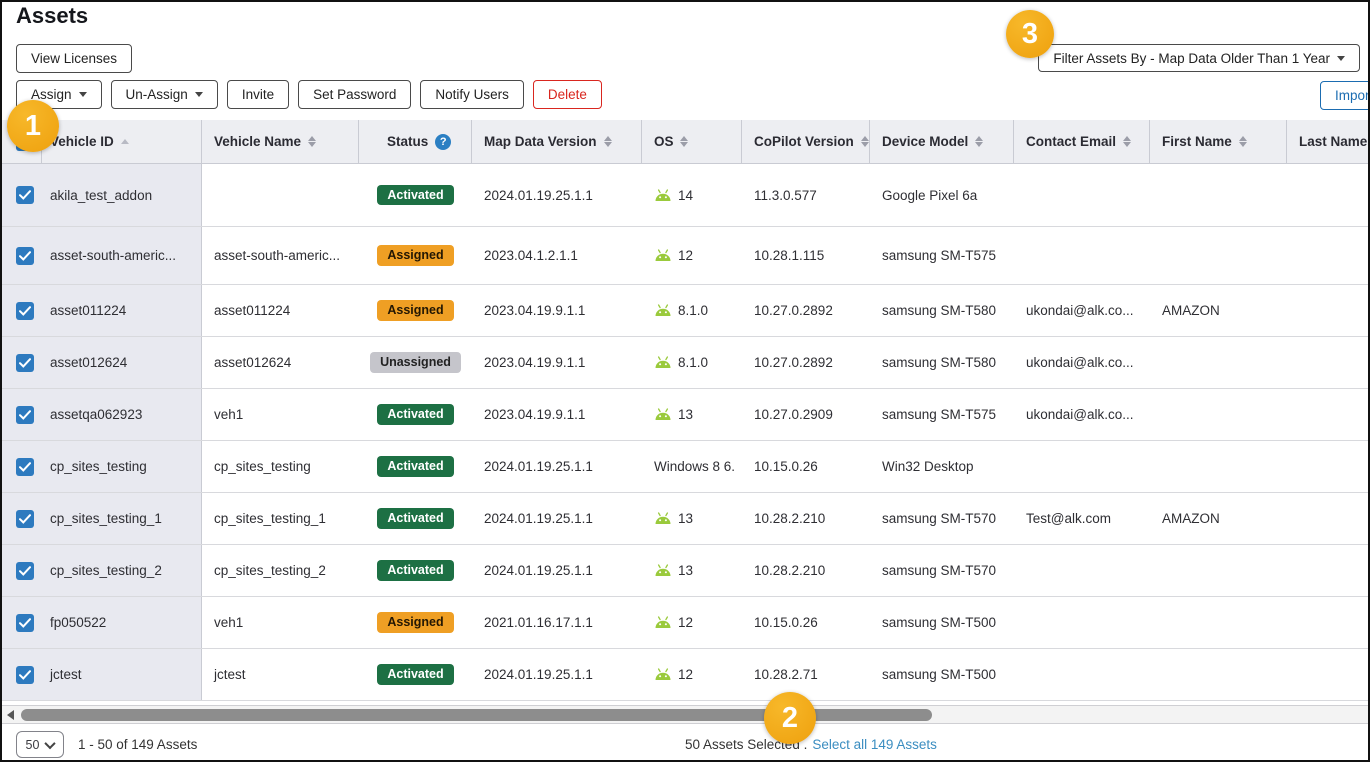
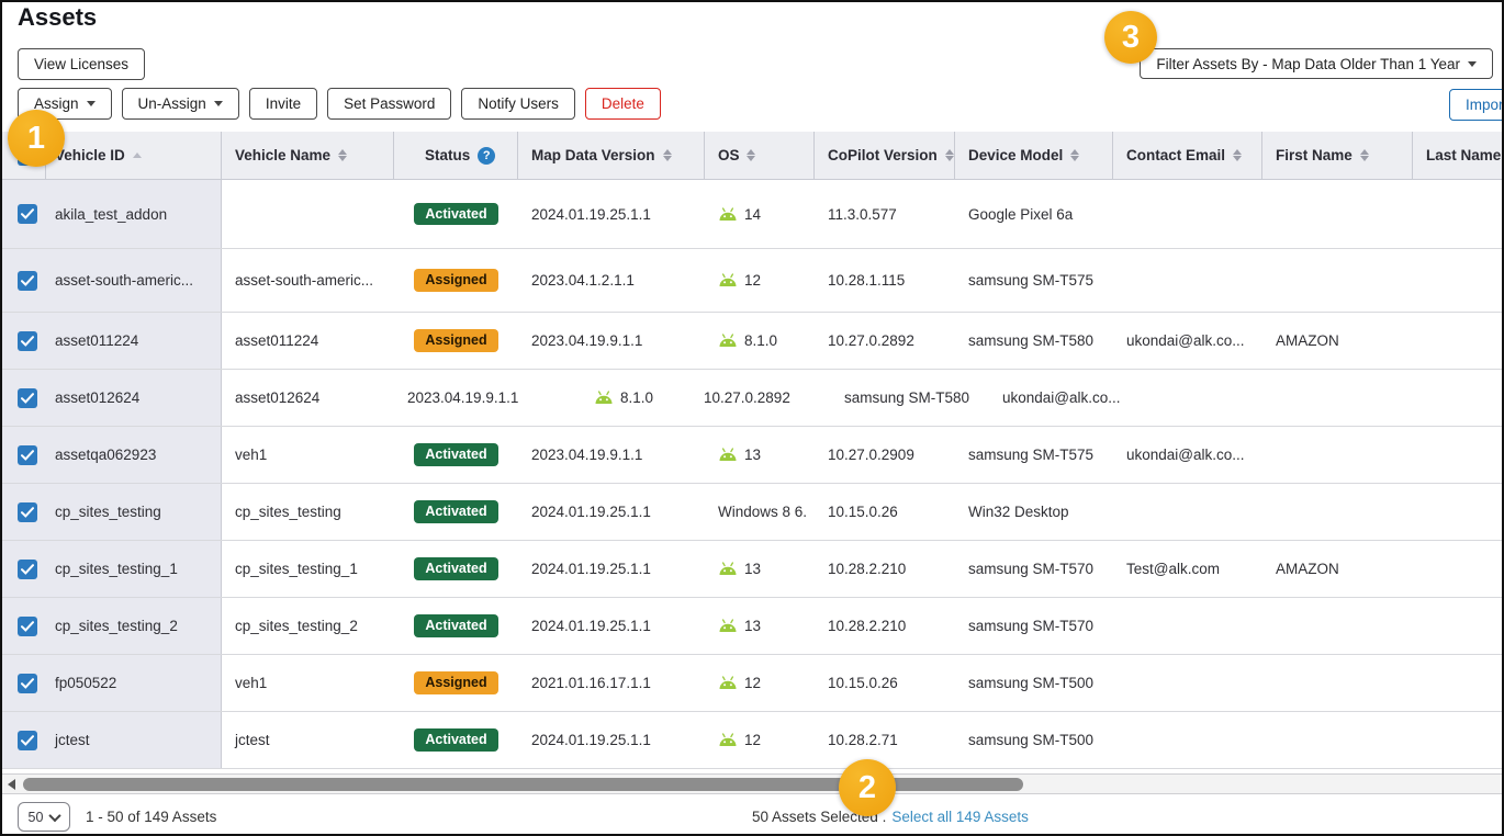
  Assets
  View Licenses
  Assign
  Un-Assign
  Invite
  Set Password
  Notify Users
  Delete
  Filter Assets By - Map Data Older Than 1 Year
  Impor
  Vehicle ID
  Vehicle Name
  Status
  ?
  Map Data Version
  OS
  CoPilot Version
  Device Model
  Contact Email
  First Name
  Last Name
  akila_test_addon
  Activated
  2024.01.19.25.1.1
  14
  11.3.0.577
  Google Pixel 6a
  asset-south-americ...
  asset-south-americ...
  Assigned
  2023.04.1.2.1.1
  12
  10.28.1.115
  samsung SM-T575
  asset011224
  asset011224
  Assigned
  2023.04.19.9.1.1
  8.1.0
  10.27.0.2892
  samsung SM-T580
  ukondai@alk.co...
  AMAZON
  asset012624
  asset012624
- Unassigned
  2023.04.19.9.1.1
  8.1.0
  10.27.0.2892
  samsung SM-T580
  ukondai@alk.co...
  assetqa062923
  veh1
  Activated
  2023.04.19.9.1.1
  13
  10.27.0.2909
  samsung SM-T575
  ukondai@alk.co...
  cp_sites_testing
  cp_sites_testing
  Activated
  2024.01.19.25.1.1
  Windows 8 6.
  10.15.0.26
  Win32 Desktop
  cp_sites_testing_1
  cp_sites_testing_1
  Activated
  2024.01.19.25.1.1
  13
  10.28.2.210
  samsung SM-T570
  Test@alk.com
  AMAZON
  cp_sites_testing_2
  cp_sites_testing_2
  Activated
  2024.01.19.25.1.1
  13
  10.28.2.210
  samsung SM-T570
  fp050522
  veh1
  Assigned
  2021.01.16.17.1.1
  12
  10.15.0.26
  samsung SM-T500
  jctest
  jctest
  Activated
  2024.01.19.25.1.1
  12
  10.28.2.71
  samsung SM-T500
  50
  1 - 50 of 149 Assets
  50 Assets Selected .
  Select all 149 Assets
  1
  2
  3
